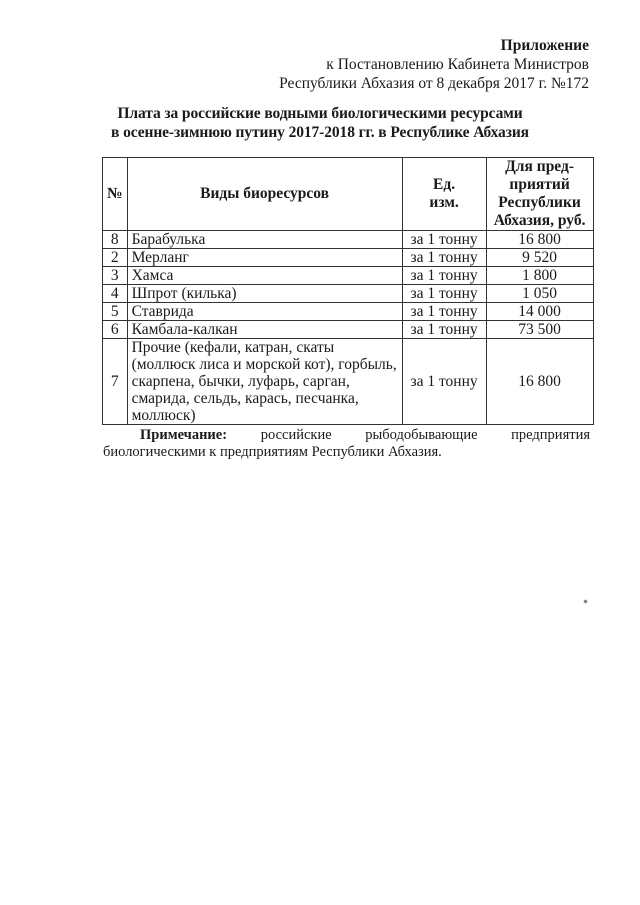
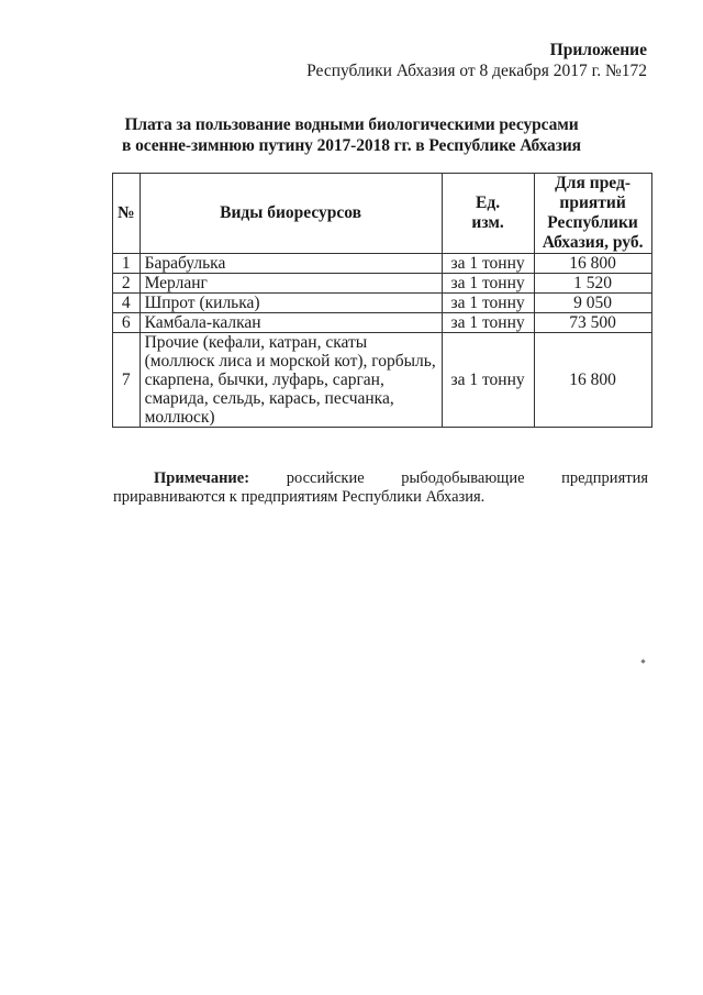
  Приложение
- к Постановлению Кабинета Министров
  Республики Абхазия от 8 декабря 2017 г. №172
- Плата за российские водными биологическими ресурсами
+ Плата за пользование водными биологическими ресурсами
  в осенне-зимнюю путину 2017-2018 гг. в Республике Абхазия
  №	Виды биоресурсов	Ед. изм.	Для пред- приятий Республики Абхазия, руб.
- 8	Барабулька	за 1 тонну	16 800
+ 1	Барабулька	за 1 тонну	16 800
- 2	Мерланг	за 1 тонну	9 520
+ 2	Мерланг	за 1 тонну	1 520
- 3	Хамса	за 1 тонну	1 800
- 4	Шпрот (килька)	за 1 тонну	1 050
+ 4	Шпрот (килька)	за 1 тонну	9 050
- 5	Ставрида	за 1 тонну	14 000
  6	Камбала-калкан	за 1 тонну	73 500
  7	Прочие (кефали, катран, скаты (моллюск лиса и морской кот), горбыль, скарпена, бычки, луфарь, сарган, смарида, сельдь, карась, песчанка, моллюск)	за 1 тонну	16 800
- Примечание: российские рыбодобывающие предприятия биологическими к предприятиям Республики Абхазия.
+ Примечание: российские рыбодобывающие предприятия приравниваются к предприятиям Республики Абхазия.
